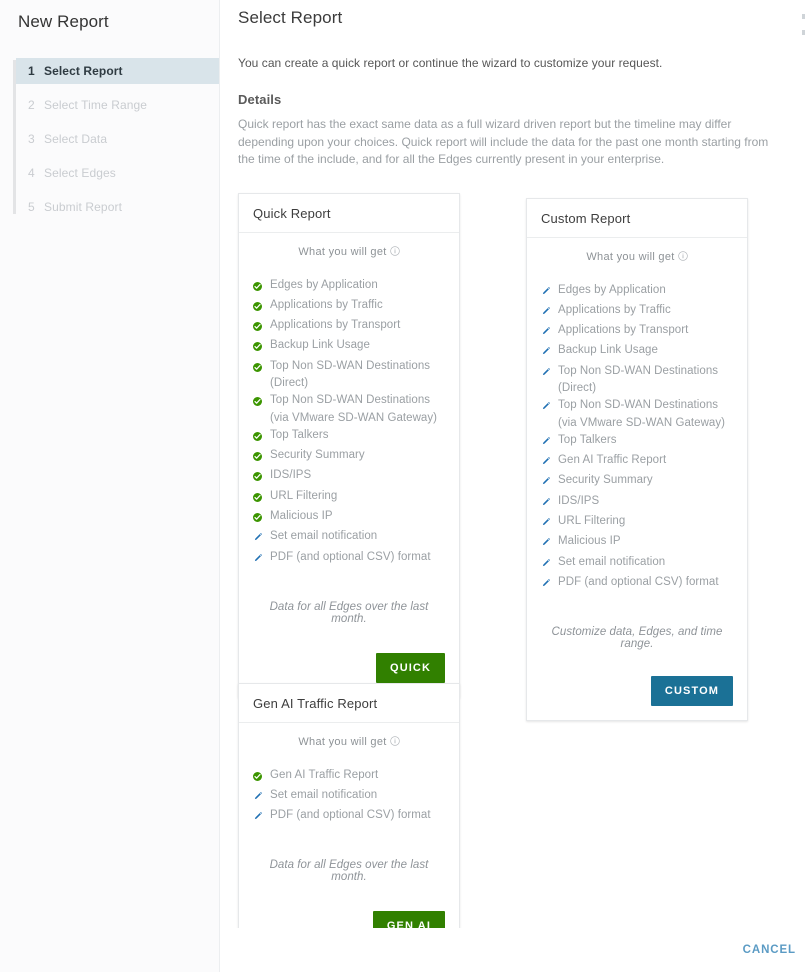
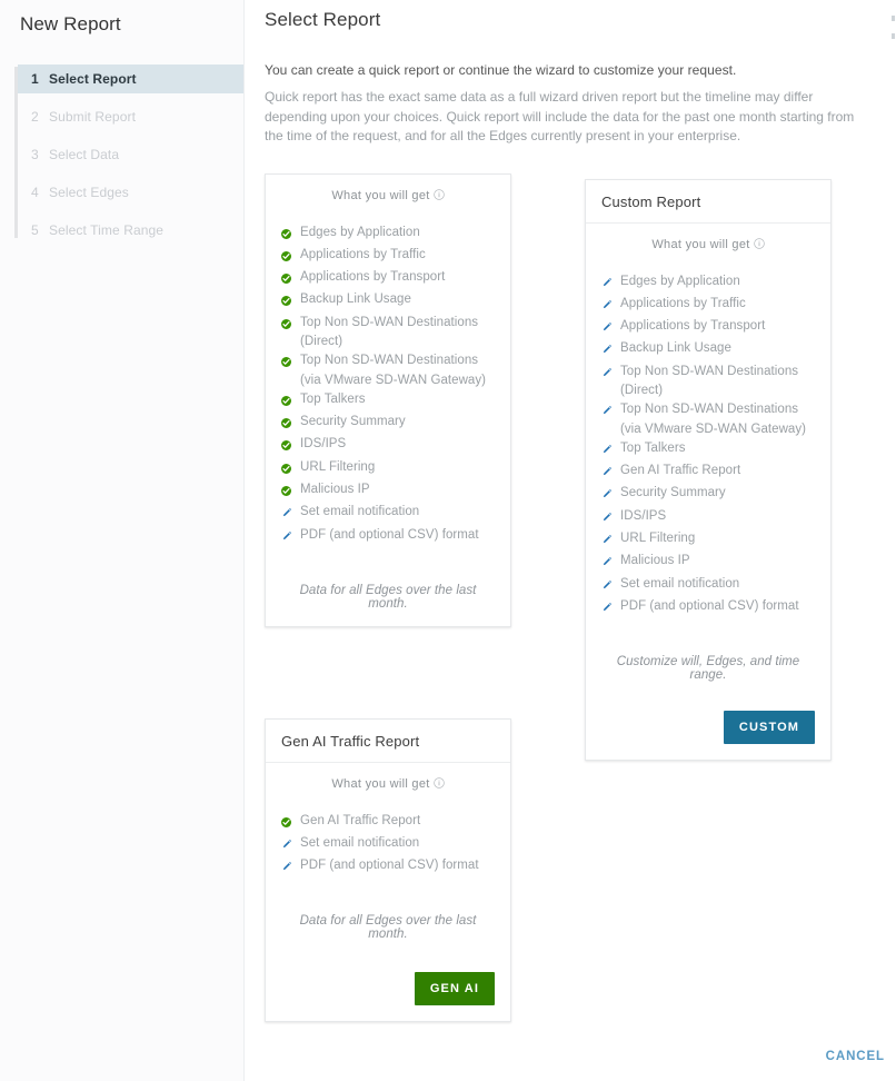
  New Report
  1
  Select Report
  2
- Select Time Range
+ Submit Report
  3
  Select Data
  4
  Select Edges
  5
- Submit Report
+ Select Time Range
  Select Report
  You can create a quick report or continue the wizard to customize your request.
- Details
- Quick report has the exact same data as a full wizard driven report but the timeline may differ depending upon your choices. Quick report will include the data for the past one month starting from the time of the include, and for all the Edges currently present in your enterprise.
+ Quick report has the exact same data as a full wizard driven report but the timeline may differ depending upon your choices. Quick report will include the data for the past one month starting from the time of the request, and for all the Edges currently present in your enterprise.
- Quick Report
  What you will get
  Edges by Application
  Applications by Traffic
  Applications by Transport
  Backup Link Usage
  Top Non SD-WAN Destinations (Direct)
  Top Non SD-WAN Destinations (via VMware SD-WAN Gateway)
  Top Talkers
  Security Summary
  IDS/IPS
  URL Filtering
  Malicious IP
  Set email notification
  PDF (and optional CSV) format
  Data for all Edges over the last month.
- QUICK
  Custom Report
  What you will get
  Edges by Application
  Applications by Traffic
  Applications by Transport
  Backup Link Usage
  Top Non SD-WAN Destinations (Direct)
  Top Non SD-WAN Destinations (via VMware SD-WAN Gateway)
  Top Talkers
  Gen AI Traffic Report
  Security Summary
  IDS/IPS
  URL Filtering
  Malicious IP
  Set email notification
  PDF (and optional CSV) format
- Customize data, Edges, and time range.
+ Customize will, Edges, and time range.
  CUSTOM
  Gen AI Traffic Report
  What you will get
  Gen AI Traffic Report
  Set email notification
  PDF (and optional CSV) format
  Data for all Edges over the last month.
  GEN AI
  CANCEL
